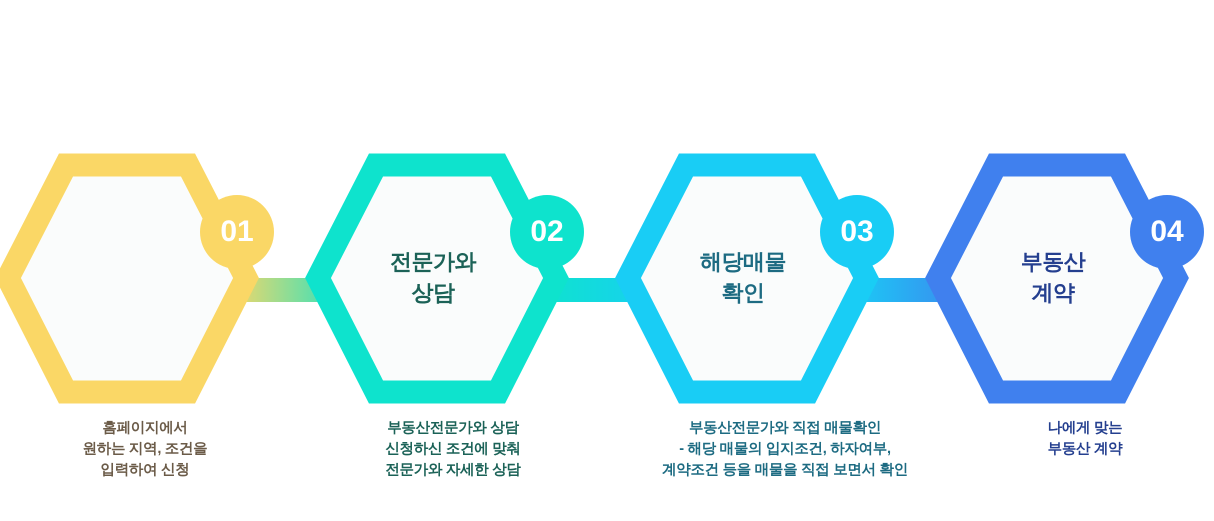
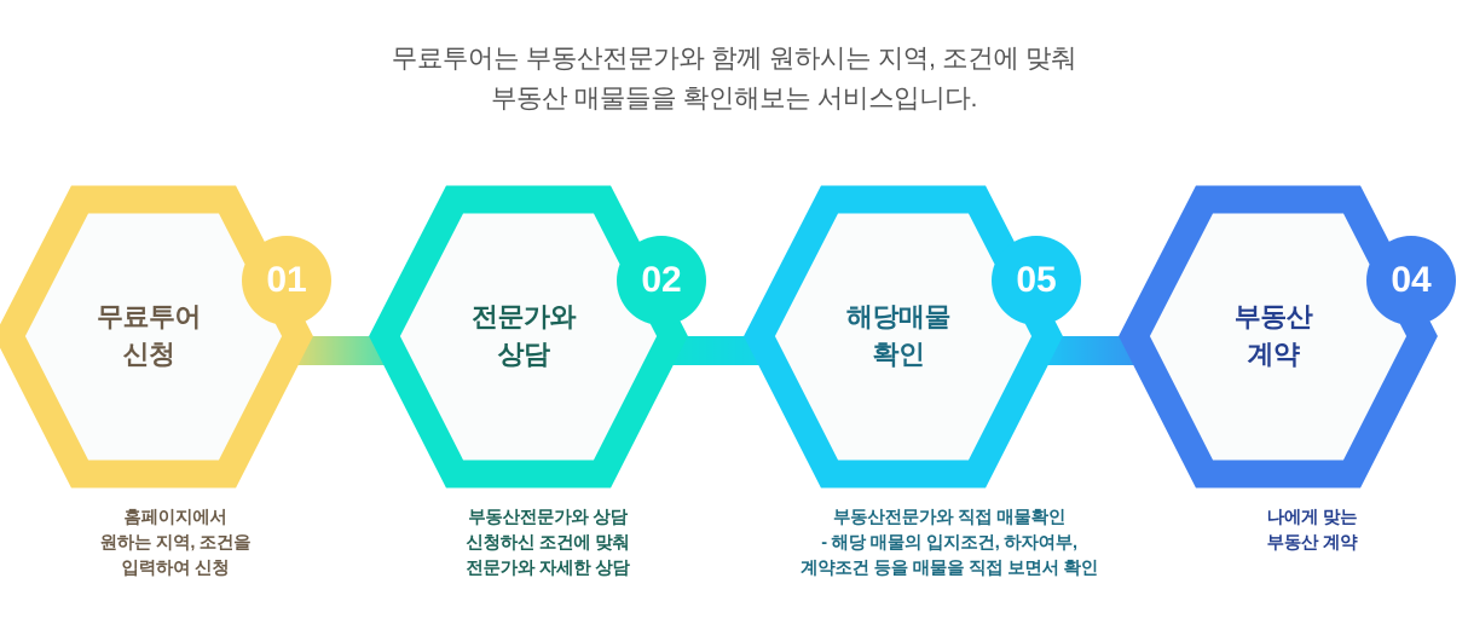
+ 무료투어는 부동산전문가와 함께 원하시는 지역, 조건에 맞춰
+ 부동산 매물들을 확인해보는 서비스입니다.
+ 무료투어
+ 신청
  01
  전문가와
  상담
  02
  해당매물
  확인
- 03
+ 05
  부동산
  계약
  04
  홈페이지에서
  원하는 지역, 조건을
  입력하여 신청
  부동산전문가와 상담
  신청하신 조건에 맞춰
  전문가와 자세한 상담
  부동산전문가와 직접 매물확인
  - 해당 매물의 입지조건, 하자여부,
  계약조건 등을 매물을 직접 보면서 확인
  나에게 맞는
  부동산 계약
